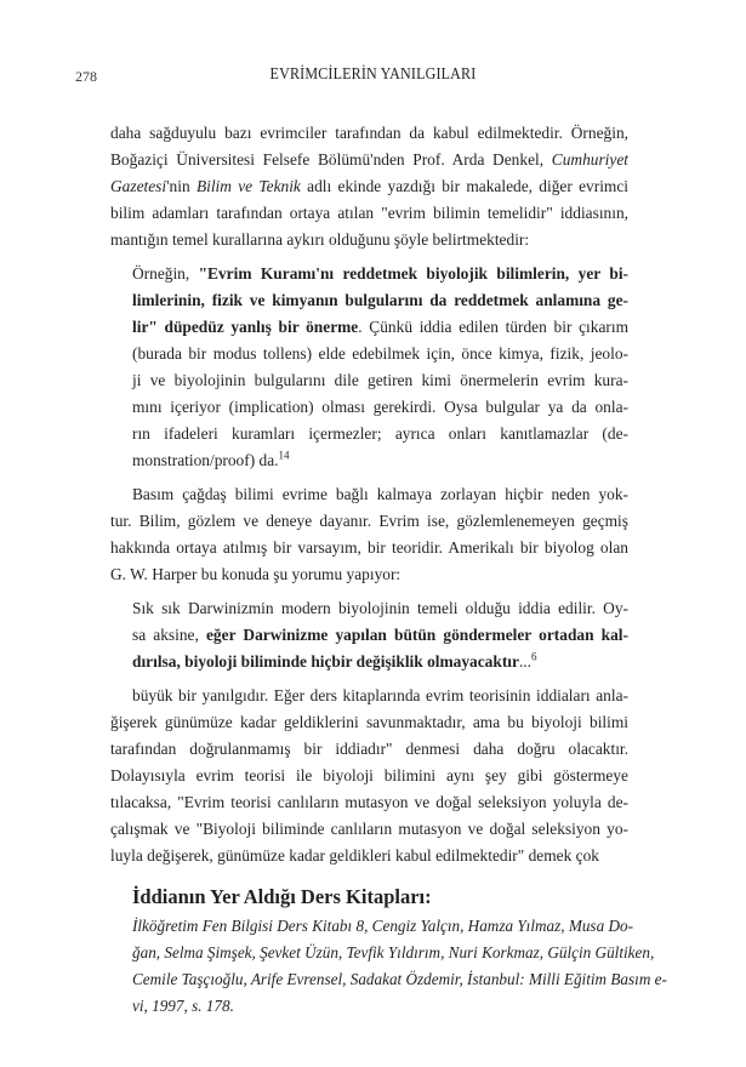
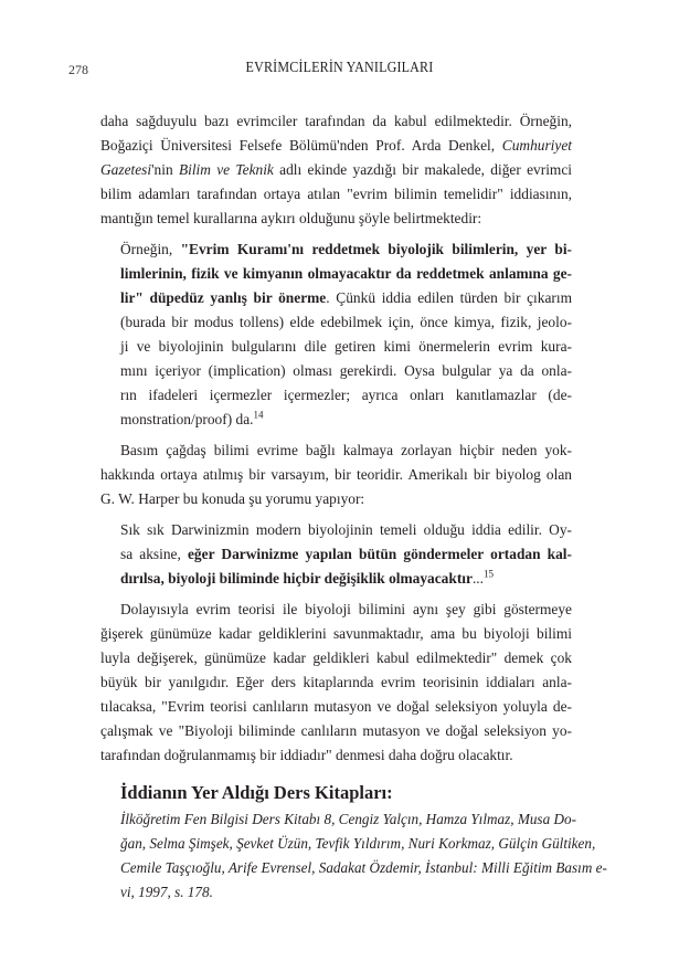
  278
  EVRİMCİLERİN YANILGILARI
  daha sağduyulu bazı evrimciler tarafından da kabul edilmektedir. Örneğin,
  Boğaziçi Üniversitesi Felsefe Bölümü'nden Prof. Arda Denkel, Cumhuriyet
  Gazetesi'nin Bilim ve Teknik adlı ekinde yazdığı bir makalede, diğer evrimci
  bilim adamları tarafından ortaya atılan "evrim bilimin temelidir" iddiasının,
  mantığın temel kurallarına aykırı olduğunu şöyle belirtmektedir:
  Örneğin, "Evrim Kuramı'nı reddetmek biyolojik bilimlerin, yer bi-
- limlerinin, fizik ve kimyanın bulgularını da reddetmek anlamına ge-
+ limlerinin, fizik ve kimyanın olmayacaktır da reddetmek anlamına ge-
  lir" düpedüz yanlış bir önerme. Çünkü iddia edilen türden bir çıkarım
  (burada bir modus tollens) elde edebilmek için, önce kimya, fizik, jeolo-
  ji ve biyolojinin bulgularını dile getiren kimi önermelerin evrim kura-
  mını içeriyor (implication) olması gerekirdi. Oysa bulgular ya da onla-
- rın ifadeleri kuramları içermezler; ayrıca onları kanıtlamazlar (de-
+ rın ifadeleri içermezler içermezler; ayrıca onları kanıtlamazlar (de-
  monstration/proof) da.14
  Basım çağdaş bilimi evrime bağlı kalmaya zorlayan hiçbir neden yok-
- tur. Bilim, gözlem ve deneye dayanır. Evrim ise, gözlemlenemeyen geçmiş
  hakkında ortaya atılmış bir varsayım, bir teoridir. Amerikalı bir biyolog olan
  G. W. Harper bu konuda şu yorumu yapıyor:
  Sık sık Darwinizmin modern biyolojinin temeli olduğu iddia edilir. Oy-
  sa aksine, eğer Darwinizme yapılan bütün göndermeler ortadan kal-
- dırılsa, biyoloji biliminde hiçbir değişiklik olmayacaktır...6
+ dırılsa, biyoloji biliminde hiçbir değişiklik olmayacaktır...15
- büyük bir yanılgıdır. Eğer ders kitaplarında evrim teorisinin iddiaları anla-
+ Dolayısıyla evrim teorisi ile biyoloji bilimini aynı şey gibi göstermeye
  ğişerek günümüze kadar geldiklerini savunmaktadır, ama bu biyoloji bilimi
- tarafından doğrulanmamış bir iddiadır" denmesi daha doğru olacaktır.
+ luyla değişerek, günümüze kadar geldikleri kabul edilmektedir" demek çok
- Dolayısıyla evrim teorisi ile biyoloji bilimini aynı şey gibi göstermeye
+ büyük bir yanılgıdır. Eğer ders kitaplarında evrim teorisinin iddiaları anla-
  tılacaksa, "Evrim teorisi canlıların mutasyon ve doğal seleksiyon yoluyla de-
  çalışmak ve "Biyoloji biliminde canlıların mutasyon ve doğal seleksiyon yo-
- luyla değişerek, günümüze kadar geldikleri kabul edilmektedir" demek çok
+ tarafından doğrulanmamış bir iddiadır" denmesi daha doğru olacaktır.
  İddianın Yer Aldığı Ders Kitapları:
  İlköğretim Fen Bilgisi Ders Kitabı 8, Cengiz Yalçın, Hamza Yılmaz, Musa Do-
  ğan, Selma Şimşek, Şevket Üzün, Tevfik Yıldırım, Nuri Korkmaz, Gülçin Gültiken,
  Cemile Taşçıoğlu, Arife Evrensel, Sadakat Özdemir, İstanbul: Milli Eğitim Basım e-
  vi, 1997, s. 178.
